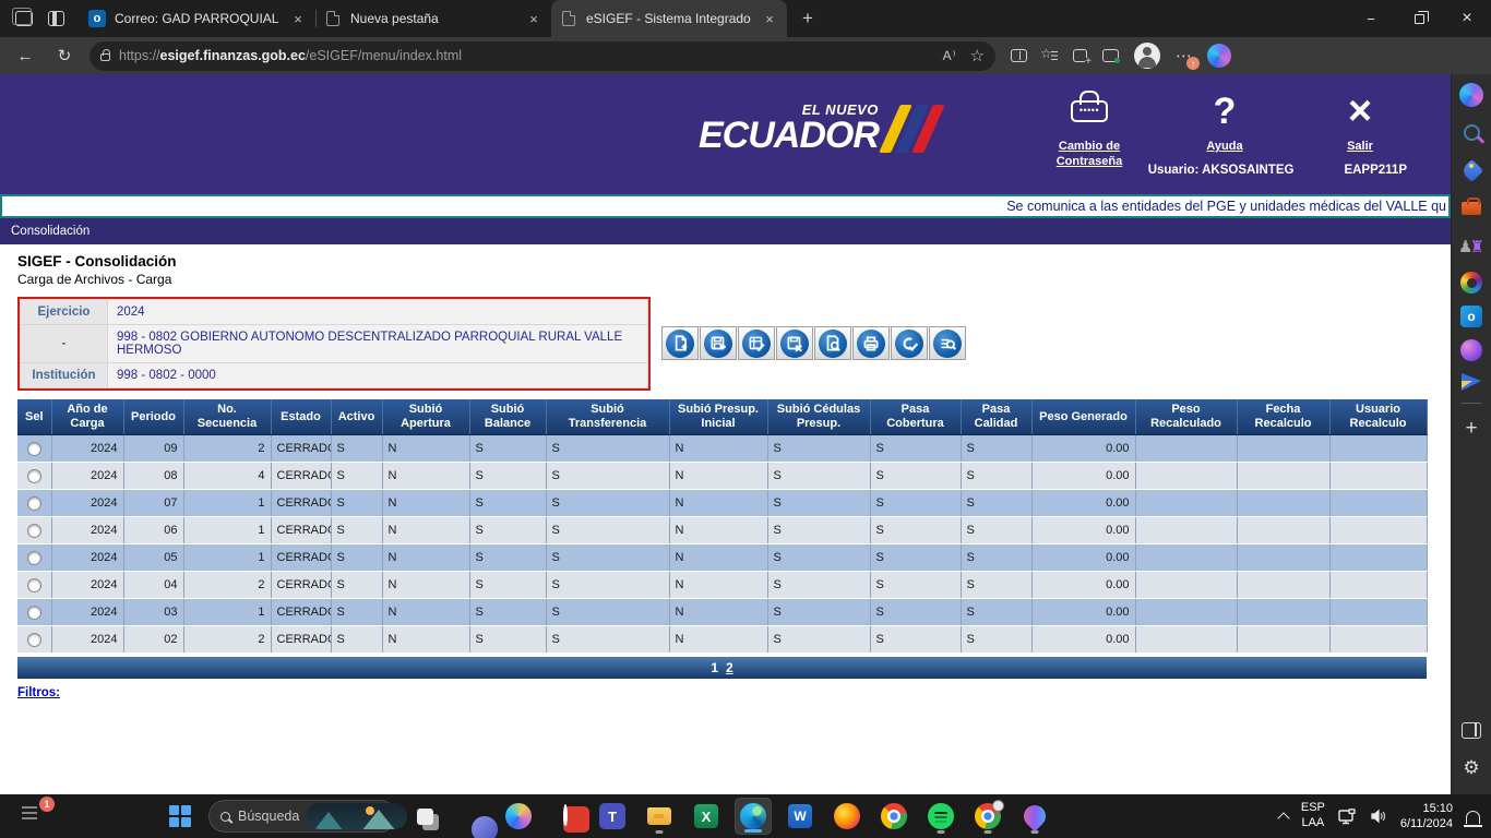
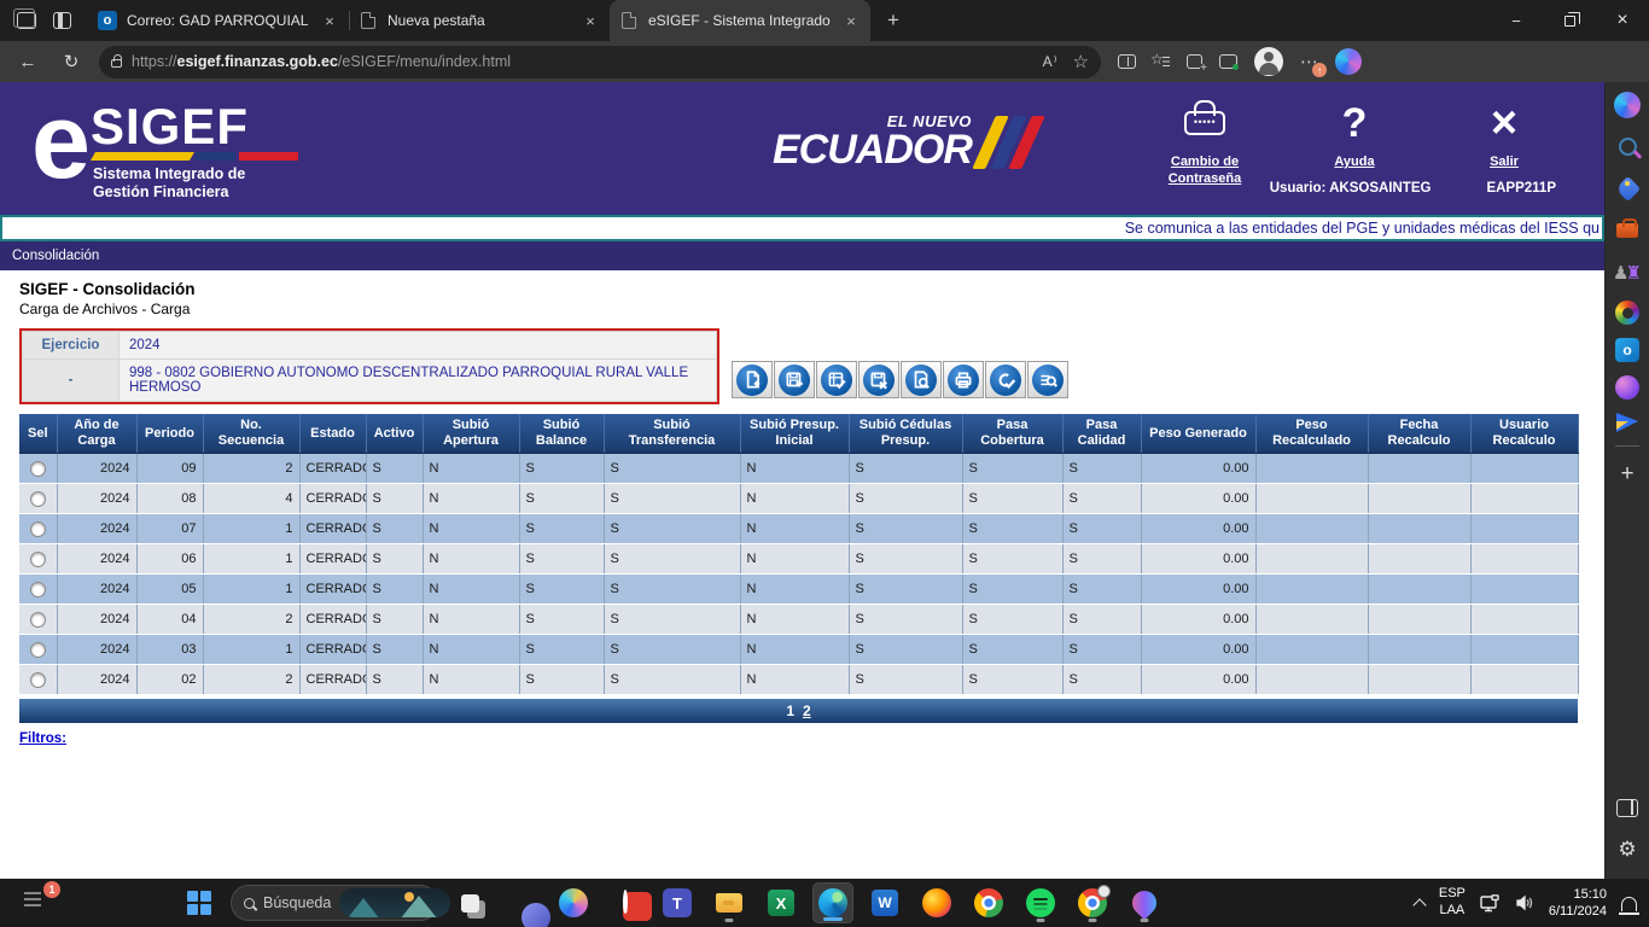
  Correo: GAD PARROQUIAL
  Nueva pestaña
  eSIGEF - Sistema Integrado
  https://esigef.finanzas.gob.ec/eSIGEF/menu/index.html
+ e
+ SIGEF
+ Sistema Integrado de
+ Gestión Financiera
  EL NUEVO
  ECUADOR
  Cambio de Contraseña
  Ayuda
  Salir
  Usuario: AKSOSAINTEG
  EAPP211P
- Se comunica a las entidades del PGE y unidades médicas del VALLE qu
+ Se comunica a las entidades del PGE y unidades médicas del IESS qu
  Consolidación
  SIGEF - Consolidación
  Carga de Archivos - Carga
  Ejercicio	2024
  -	998 - 0802 GOBIERNO AUTONOMO DESCENTRALIZADO PARROQUIAL RURAL VALLE HERMOSO
- Institución	998 - 0802 - 0000
  Sel	Año de Carga	Periodo	No. Secuencia	Estado	Activo	Subió Apertura	Subió Balance	Subió Transferencia	Subió Presup. Inicial	Subió Cédulas Presup.	Pasa Cobertura	Pasa Calidad	Peso Generado	Peso Recalculado	Fecha Recalculo	Usuario Recalculo
  	2024	09	2	CERRAD	S	N	S	S	N	S	S	S	0.00
  	2024	08	4	CERRAD	S	N	S	S	N	S	S	S	0.00
  	2024	07	1	CERRAD	S	N	S	S	N	S	S	S	0.00
  	2024	06	1	CERRAD	S	N	S	S	N	S	S	S	0.00
  	2024	05	1	CERRAD	S	N	S	S	N	S	S	S	0.00
  	2024	04	2	CERRAD	S	N	S	S	N	S	S	S	0.00
  	2024	03	1	CERRAD	S	N	S	S	N	S	S	S	0.00
  	2024	02	2	CERRAD	S	N	S	S	N	S	S	S	0.00
  1
  2
  Filtros:
  1
  Búsqueda
  ESP
  LAA
  15:10
  6/11/2024
